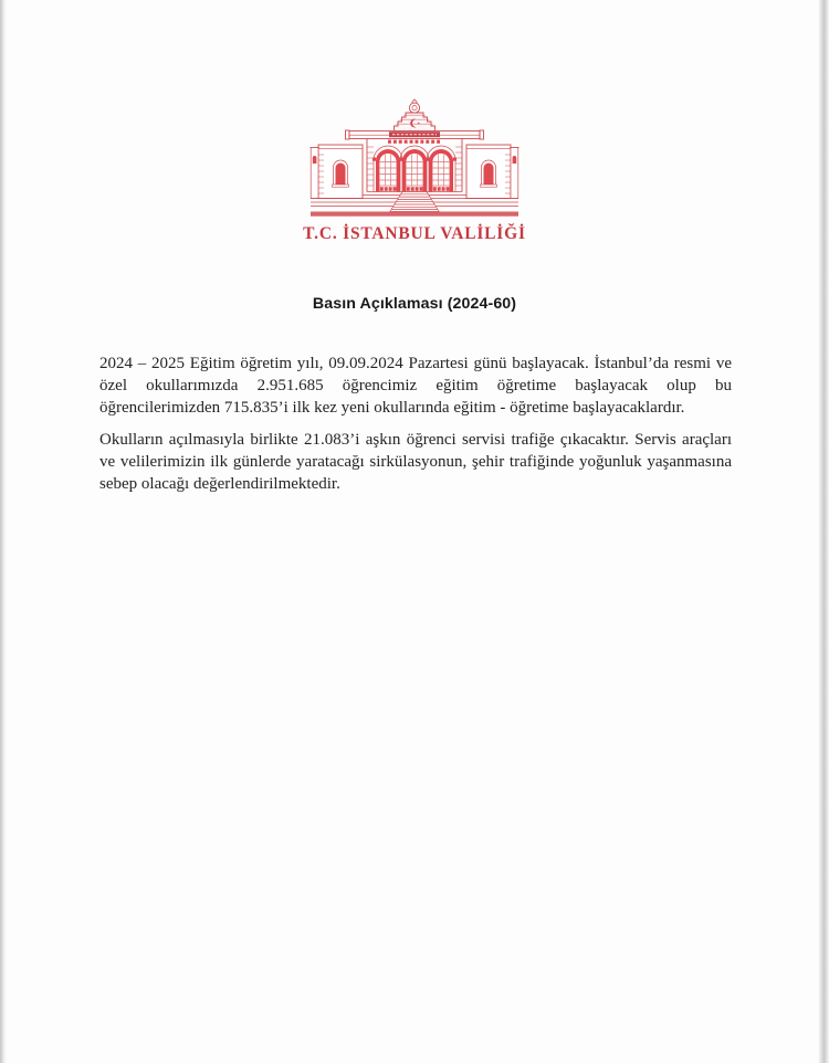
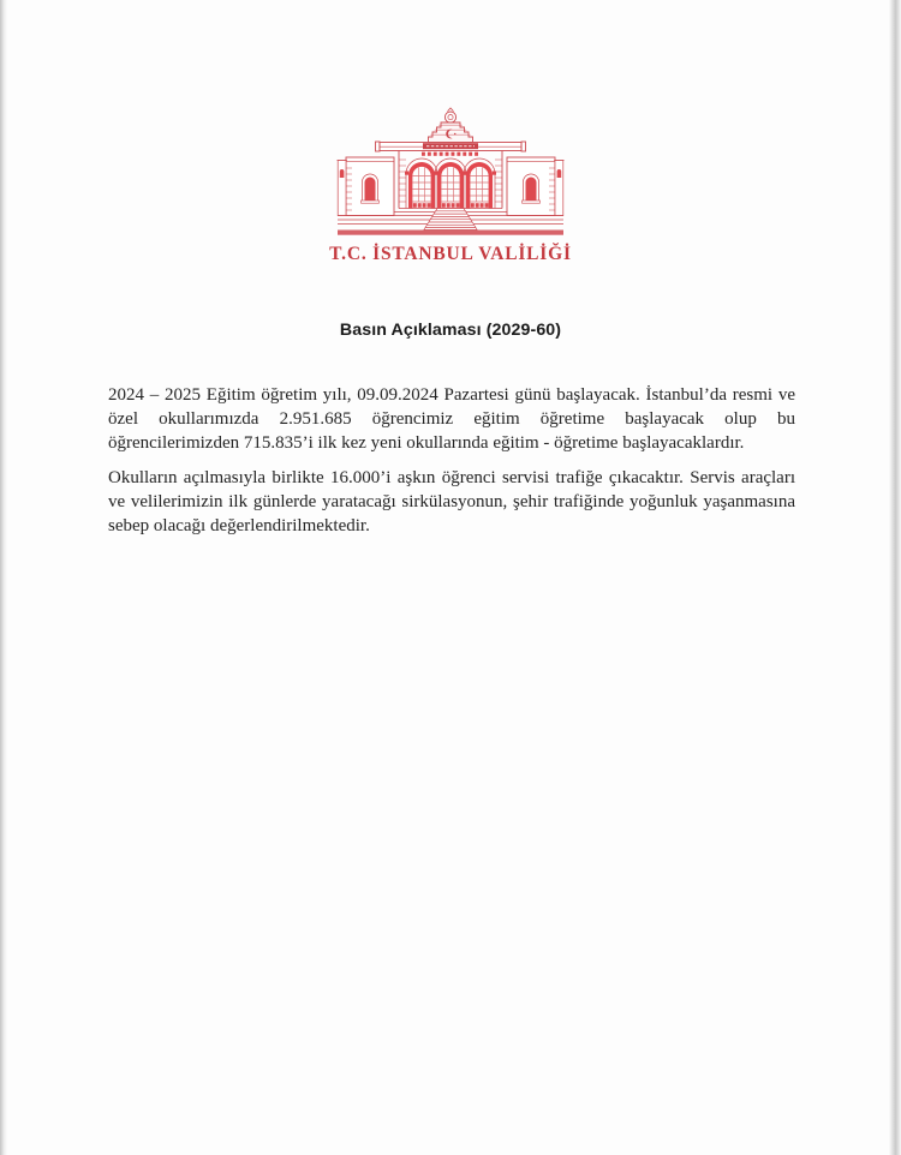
  T.C. İSTANBUL VALİLİĞİ
- Basın Açıklaması (2024-60)
+ Basın Açıklaması (2029-60)
  2024 – 2025 Eğitim öğretim yılı, 09.09.2024 Pazartesi günü başlayacak. İstanbul’da resmi ve özel okullarımızda 2.951.685 öğrencimiz eğitim öğretime başlayacak olup bu öğrencilerimizden 715.835’i ilk kez yeni okullarında eğitim - öğretime başlayacaklardır.
- Okulların açılmasıyla birlikte 21.083’i aşkın öğrenci servisi trafiğe çıkacaktır. Servis araçları ve velilerimizin ilk günlerde yaratacağı sirkülasyonun, şehir trafiğinde yoğunluk yaşanmasına sebep olacağı değerlendirilmektedir.
+ Okulların açılmasıyla birlikte 16.000’i aşkın öğrenci servisi trafiğe çıkacaktır. Servis araçları ve velilerimizin ilk günlerde yaratacağı sirkülasyonun, şehir trafiğinde yoğunluk yaşanmasına sebep olacağı değerlendirilmektedir.
